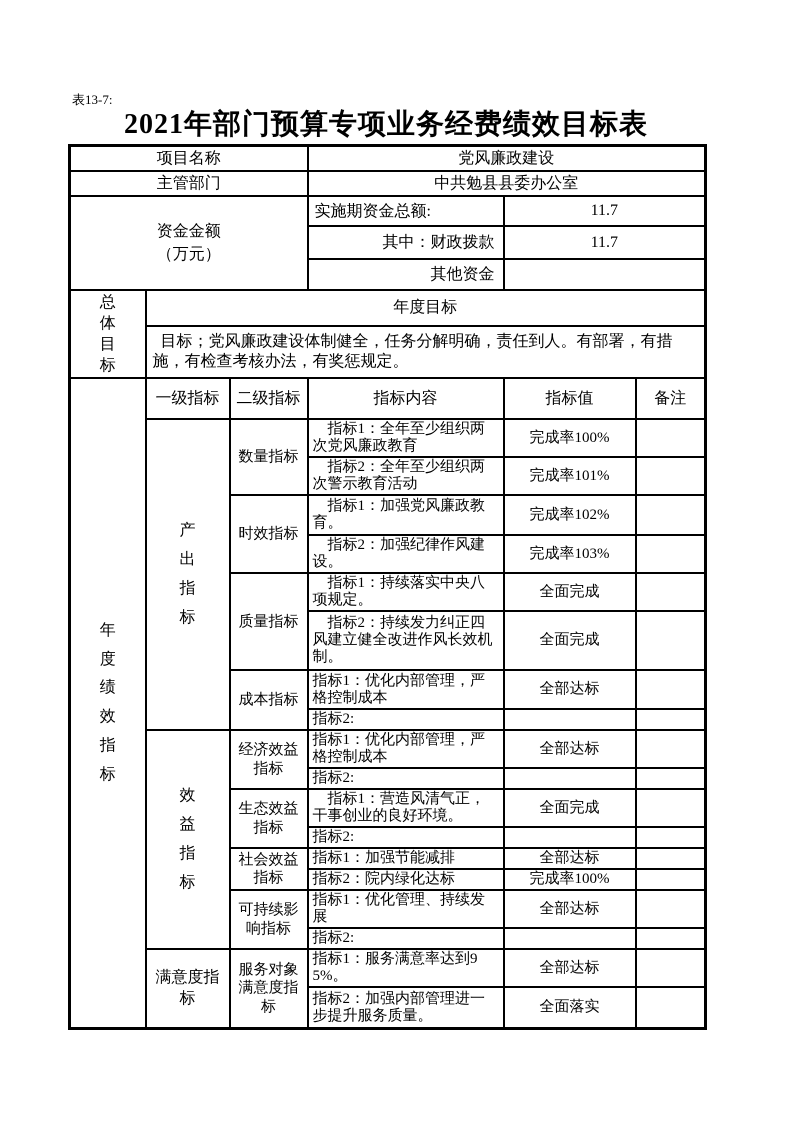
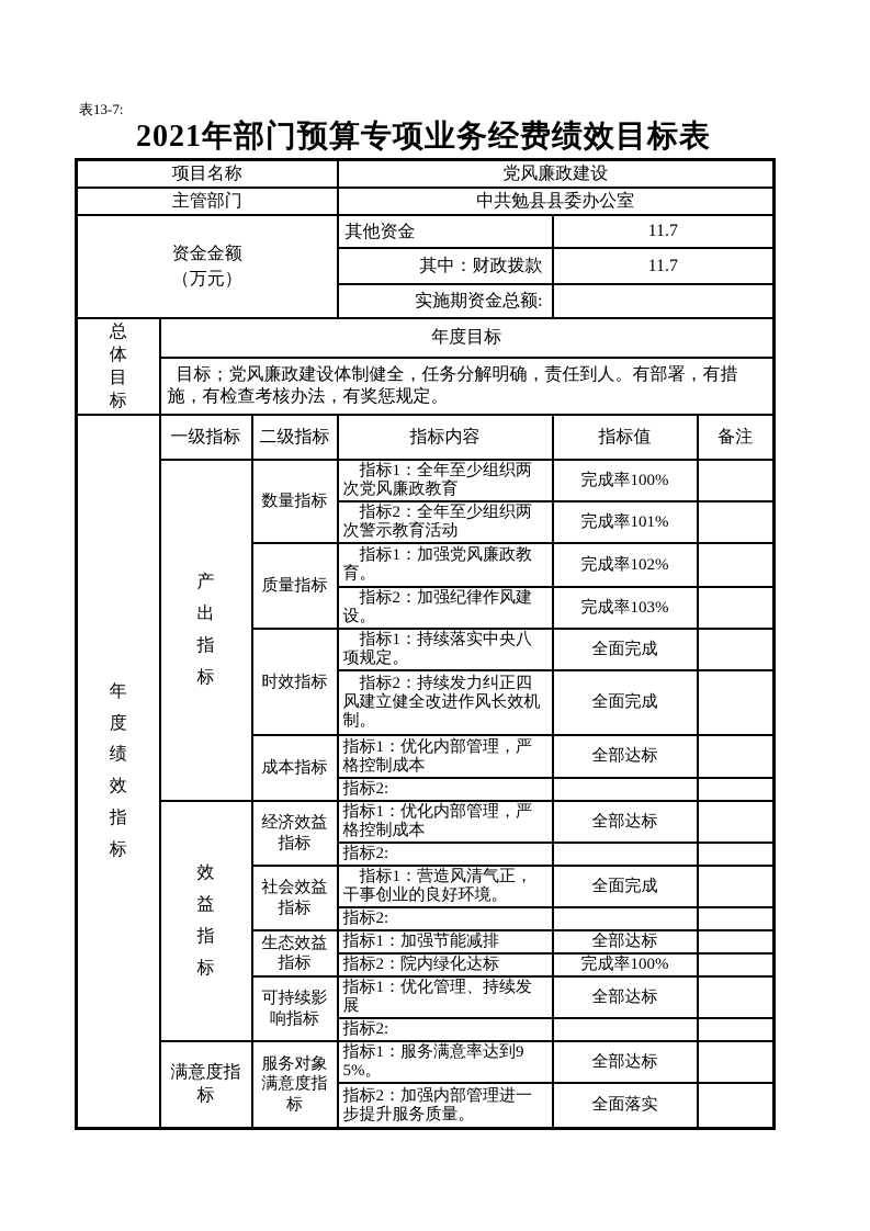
  表13-7:
  2021年部门预算专项业务经费绩效目标表
  项目名称	党风廉政建设
  主管部门	中共勉县县委办公室
- 资金金额 （万元）	实施期资金总额:	11.7
+ 资金金额 （万元）	其他资金	11.7
  其中：财政拨款	11.7
- 其他资金
+ 实施期资金总额:
  总体目标	年度目标
  目标；党风廉政建设体制健全，任务分解明确，责任到人。有部署，有措施，有检查考核办法，有奖惩规定。
  年度绩效指标	一级指标	二级指标	指标内容	指标值	备注
  产出指标	数量指标	指标1：全年至少组织两次党风廉政教育	完成率100%
  指标2：全年至少组织两次警示教育活动	完成率101%
- 时效指标	指标1：加强党风廉政教育。	完成率102%
+ 质量指标	指标1：加强党风廉政教育。	完成率102%
  指标2：加强纪律作风建设。	完成率103%
- 质量指标	指标1：持续落实中央八项规定。	全面完成
+ 时效指标	指标1：持续落实中央八项规定。	全面完成
  指标2：持续发力纠正四风建立健全改进作风长效机制。	全面完成
  成本指标	指标1：优化内部管理，严格控制成本	全部达标
  指标2:
  效益指标	经济效益指标	指标1：优化内部管理，严格控制成本	全部达标
  指标2:
- 生态效益指标	指标1：营造风清气正，干事创业的良好环境。	全面完成
+ 社会效益指标	指标1：营造风清气正，干事创业的良好环境。	全面完成
  指标2:
- 社会效益指标	指标1：加强节能减排	全部达标
+ 生态效益指标	指标1：加强节能减排	全部达标
  指标2：院内绿化达标	完成率100%
  可持续影响指标	指标1：优化管理、持续发展	全部达标
  指标2:
  满意度指标	服务对象满意度指标	指标1：服务满意率达到95%。	全部达标
  指标2：加强内部管理进一步提升服务质量。	全面落实
